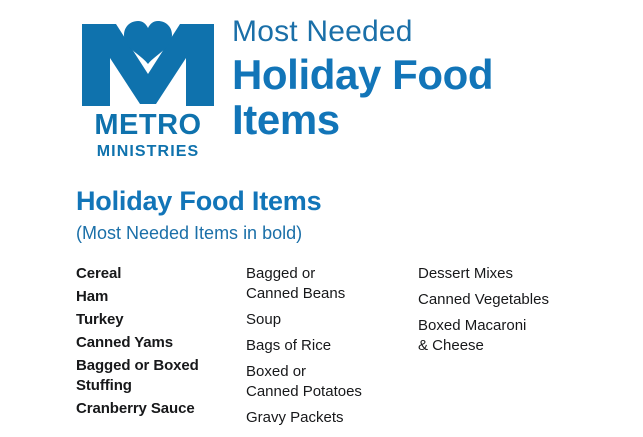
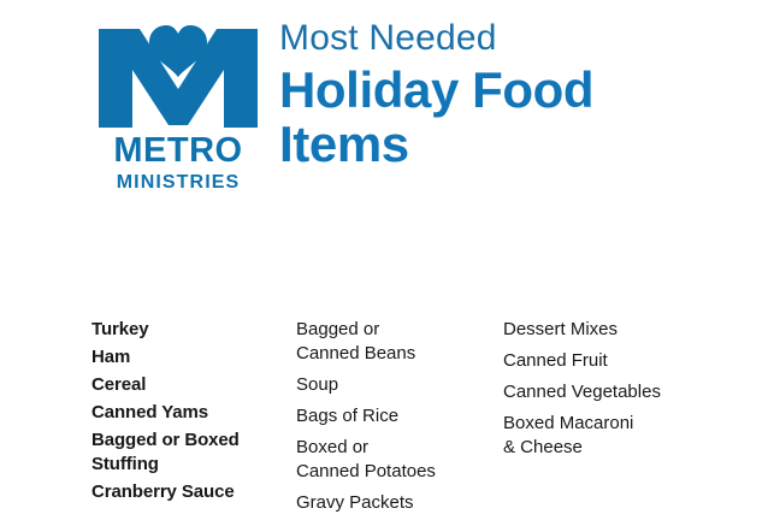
  METRO
  MINISTRIES
  Most Needed
  Holiday Food
  Items
- Holiday Food Items
- (Most Needed Items in bold)
- Cereal
+ Turkey
  Ham
- Turkey
+ Cereal
  Canned Yams
  Bagged or Boxed
  Stuffing
  Cranberry Sauce
  Bagged or
  Canned Beans
  Soup
  Bags of Rice
  Boxed or
  Canned Potatoes
  Gravy Packets
  Dessert Mixes
+ Canned Fruit
  Canned Vegetables
  Boxed Macaroni
  & Cheese
